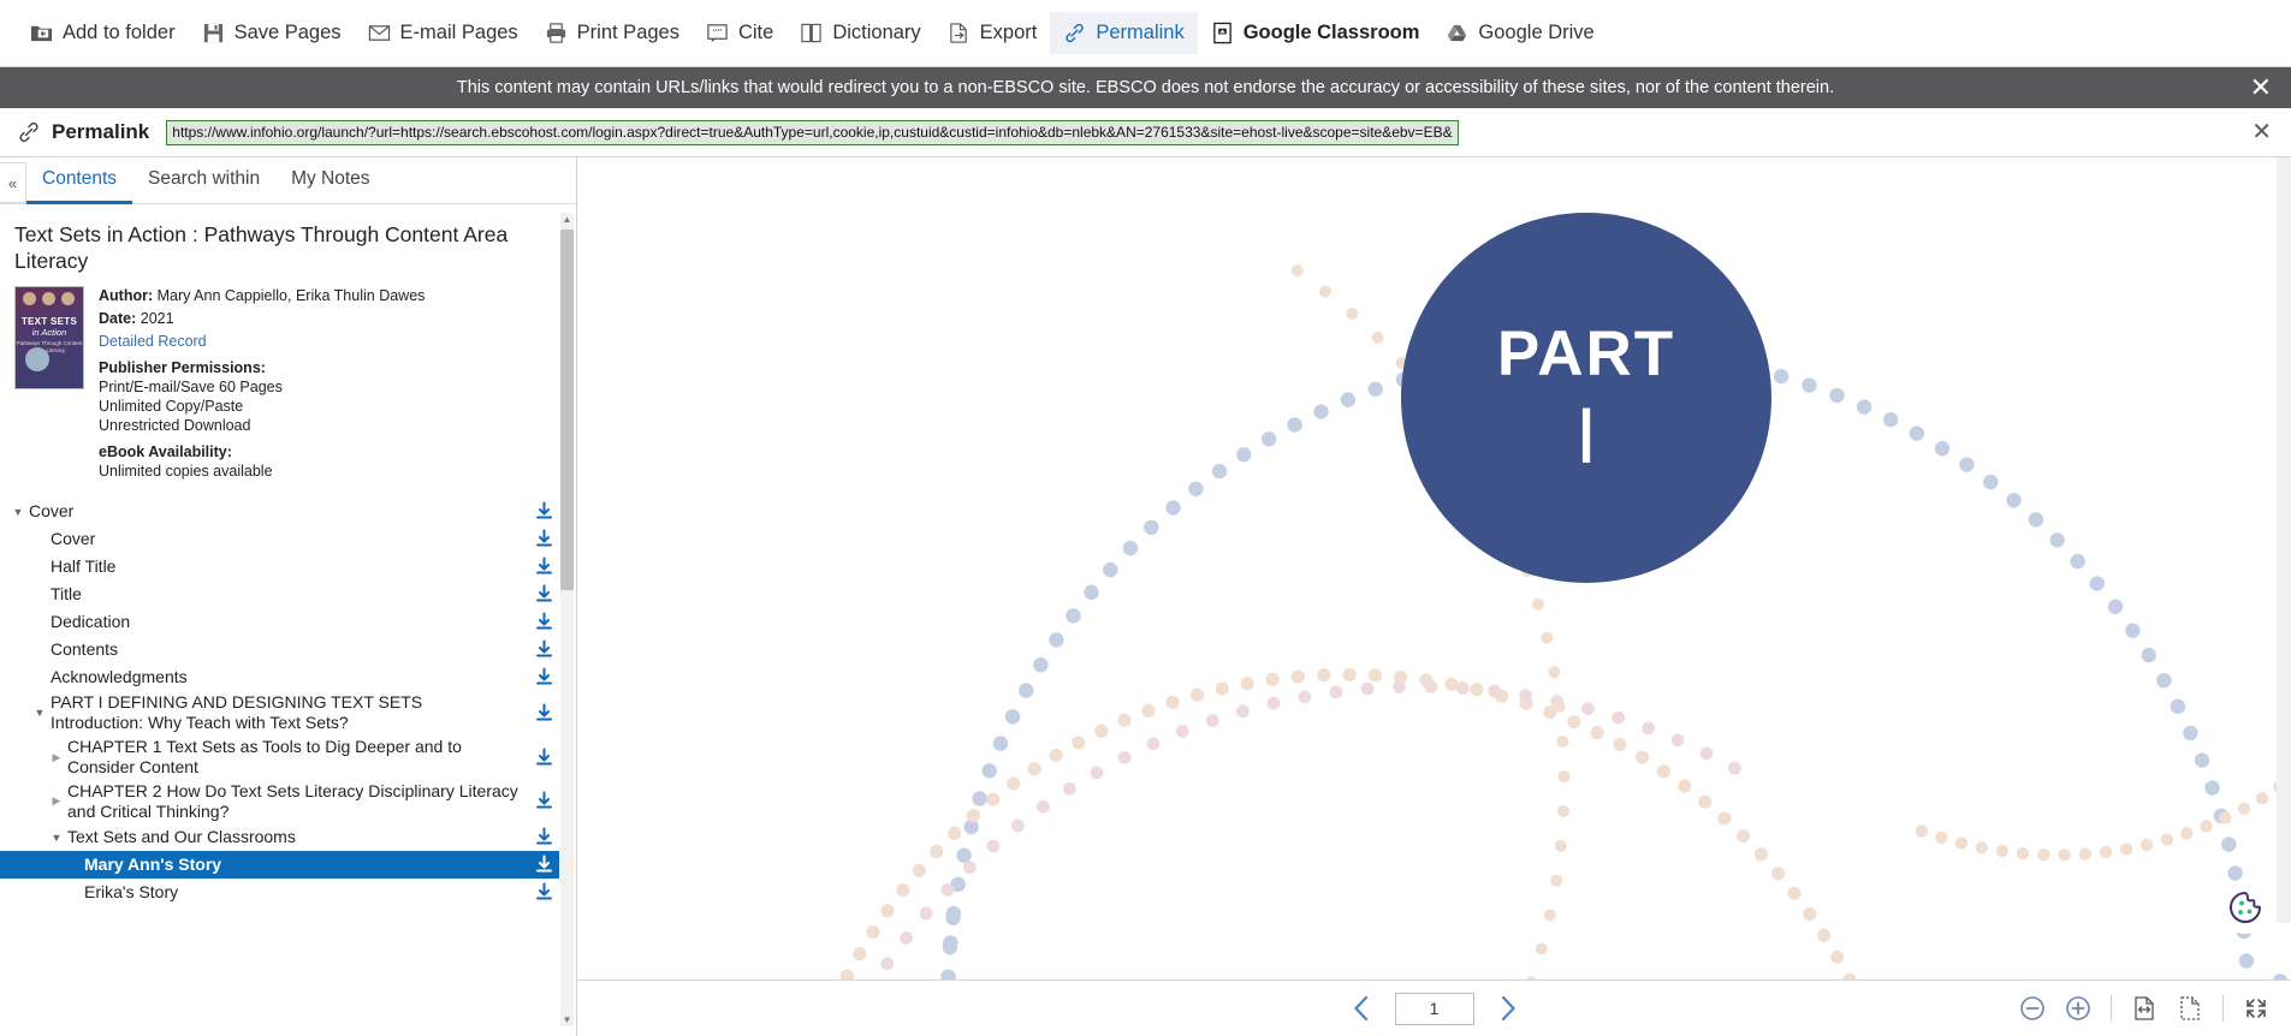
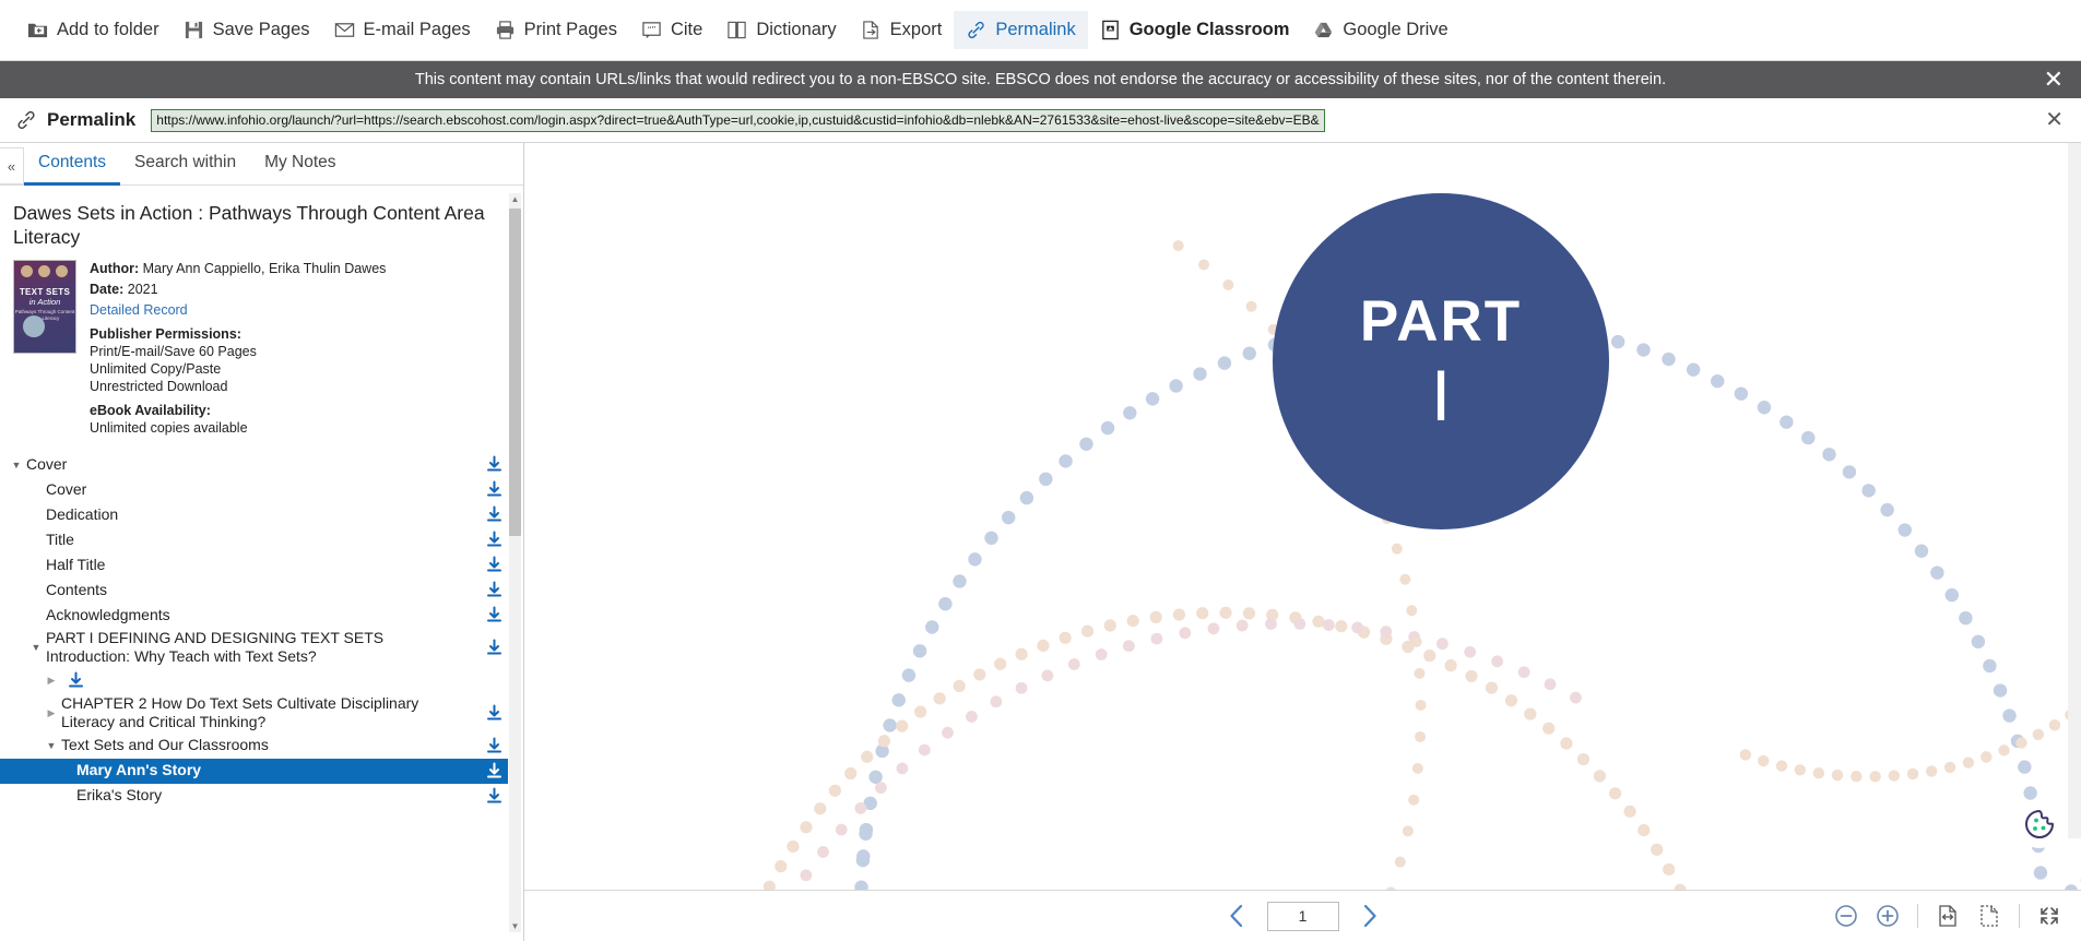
  Add to folder
  Save Pages
  E-mail Pages
  Print Pages
  “”
  Cite
  Dictionary
  Export
  Permalink
  Google Classroom
  Google Drive
  This content may contain URLs/links that would redirect you to a non-EBSCO site. EBSCO does not endorse the accuracy or accessibility of these sites, nor of the content therein.
  ✕
  Permalink
  https://www.infohio.org/launch/?url=https://search.ebscohost.com/login.aspx?direct=true&AuthType=url,cookie,ip,custuid&custid=infohio&db=nlebk&AN=2761533&site=ehost-live&scope=site&ebv=EB&
  ✕
  «
  Contents
  Search within
  My Notes
- Text Sets in Action : Pathways Through Content Area Literacy
+ Dawes Sets in Action : Pathways Through Content Area Literacy
  TEXT SETS
  in Action
  Author: Mary Ann Cappiello, Erika Thulin Dawes
  Date: 2021
  Detailed Record
  Publisher Permissions:
  Print/E-mail/Save 60 Pages
  Unlimited Copy/Paste
  Unrestricted Download
  eBook Availability:
  Unlimited copies available
  ▼
  Cover
  Cover
- Half Title
+ Dedication
  Title
- Dedication
+ Half Title
  Contents
  Acknowledgments
  ▼
  PART I DEFINING AND DESIGNING TEXT SETS Introduction: Why Teach with Text Sets?
  ▶
- CHAPTER 1 Text Sets as Tools to Dig Deeper and to Consider Content
  ▶
- CHAPTER 2 How Do Text Sets Literacy Disciplinary Literacy and Critical Thinking?
+ CHAPTER 2 How Do Text Sets Cultivate Disciplinary Literacy and Critical Thinking?
  ▼
  Text Sets and Our Classrooms
  Mary Ann's Story
  Erika's Story
  ▲
  ▼
  PART
  I
  1
